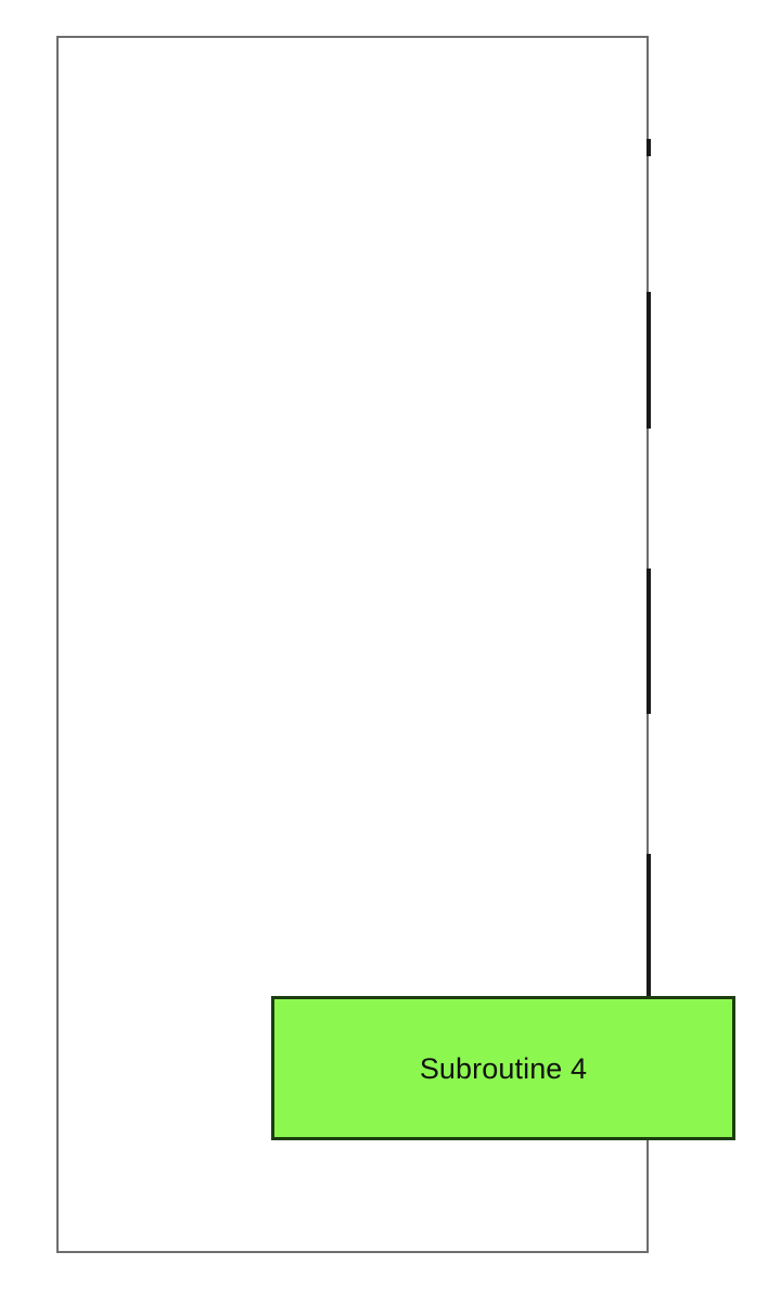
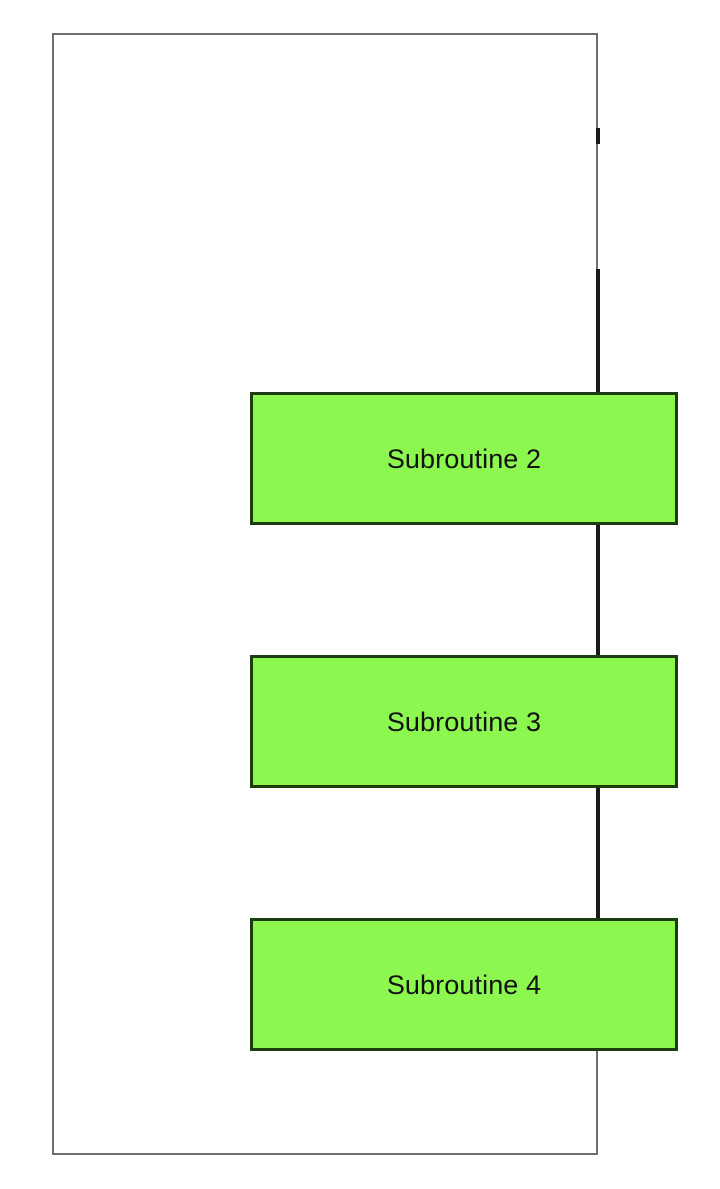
+ Subroutine 2
+ Subroutine 3
  Subroutine 4
